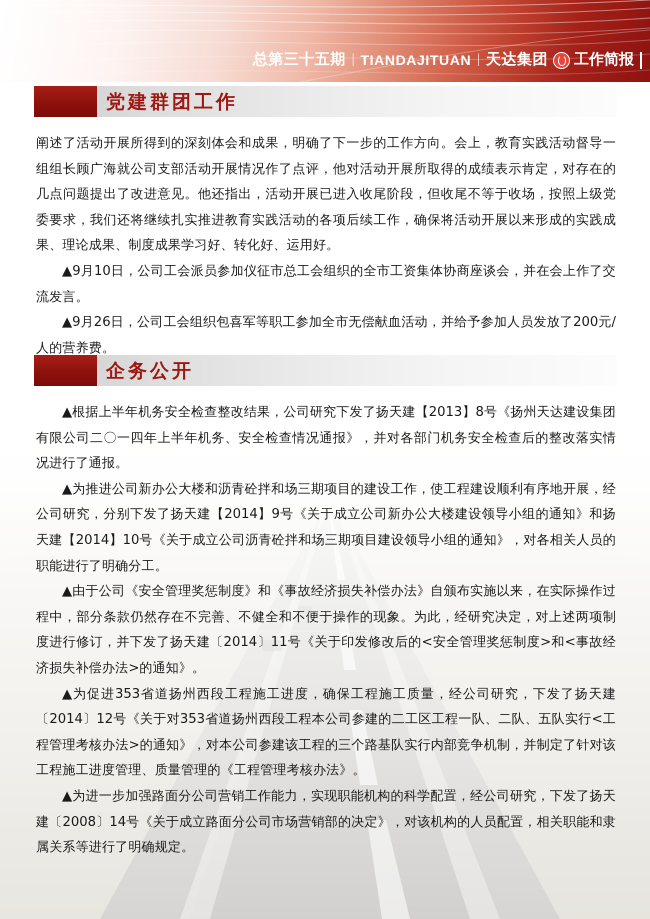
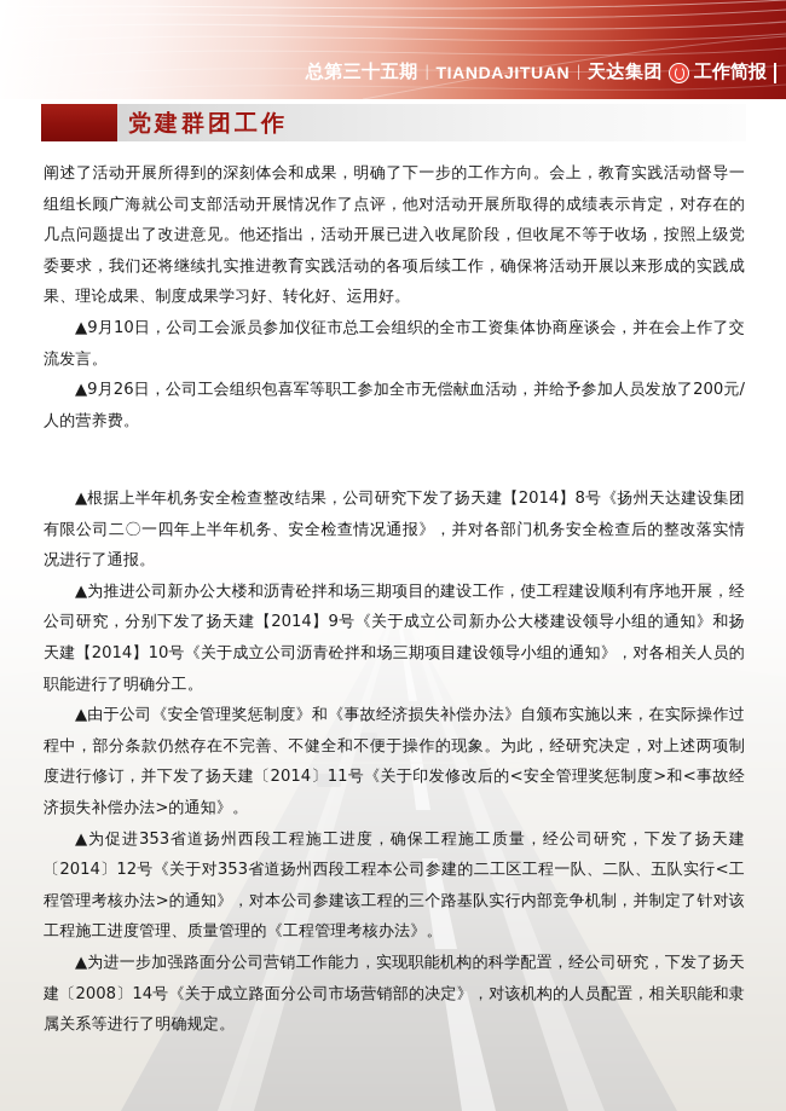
  总第三十五期
  |
  TIANDAJITUAN
  |
  天达集团
  工作简报
  党建群团工作
  阐述了活动开展所得到的深刻体会和成果，明确了下一步的工作方向。会上，教育实践活动督导一组组长顾广海就公司支部活动开展情况作了点评，他对活动开展所取得的成绩表示肯定，对存在的几点问题提出了改进意见。他还指出，活动开展已进入收尾阶段，但收尾不等于收场，按照上级党委要求，我们还将继续扎实推进教育实践活动的各项后续工作，确保将活动开展以来形成的实践成果、理论成果、制度成果学习好、转化好、运用好。
  ▲9月10日，公司工会派员参加仪征市总工会组织的全市工资集体协商座谈会，并在会上作了交流发言。
  ▲9月26日，公司工会组织包喜军等职工参加全市无偿献血活动，并给予参加人员发放了200元/人的营养费。
- 企务公开
- ▲根据上半年机务安全检查整改结果，公司研究下发了扬天建【2013】8号《扬州天达建设集团有限公司二〇一四年上半年机务、安全检查情况通报》，并对各部门机务安全检查后的整改落实情况进行了通报。
+ ▲根据上半年机务安全检查整改结果，公司研究下发了扬天建【2014】8号《扬州天达建设集团有限公司二〇一四年上半年机务、安全检查情况通报》，并对各部门机务安全检查后的整改落实情况进行了通报。
  ▲为推进公司新办公大楼和沥青砼拌和场三期项目的建设工作，使工程建设顺利有序地开展，经公司研究，分别下发了扬天建【2014】9号《关于成立公司新办公大楼建设领导小组的通知》和扬天建【2014】10号《关于成立公司沥青砼拌和场三期项目建设领导小组的通知》，对各相关人员的职能进行了明确分工。
  ▲由于公司《安全管理奖惩制度》和《事故经济损失补偿办法》自颁布实施以来，在实际操作过程中，部分条款仍然存在不完善、不健全和不便于操作的现象。为此，经研究决定，对上述两项制度进行修订，并下发了扬天建〔2014〕11号《关于印发修改后的<安全管理奖惩制度>和<事故经济损失补偿办法>的通知》。
  ▲为促进353省道扬州西段工程施工进度，确保工程施工质量，经公司研究，下发了扬天建〔2014〕12号《关于对353省道扬州西段工程本公司参建的二工区工程一队、二队、五队实行<工程管理考核办法>的通知》，对本公司参建该工程的三个路基队实行内部竞争机制，并制定了针对该工程施工进度管理、质量管理的《工程管理考核办法》。
  ▲为进一步加强路面分公司营销工作能力，实现职能机构的科学配置，经公司研究，下发了扬天建〔2008〕14号《关于成立路面分公司市场营销部的决定》，对该机构的人员配置，相关职能和隶属关系等进行了明确规定。
